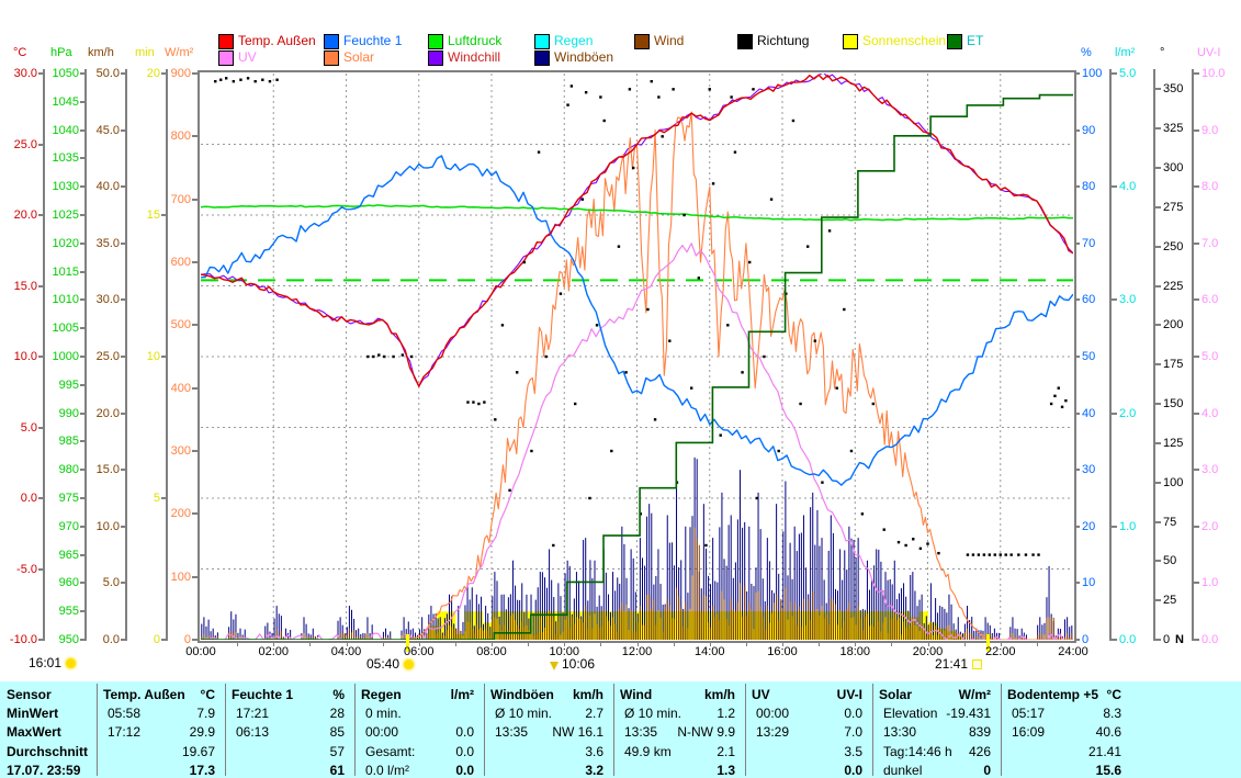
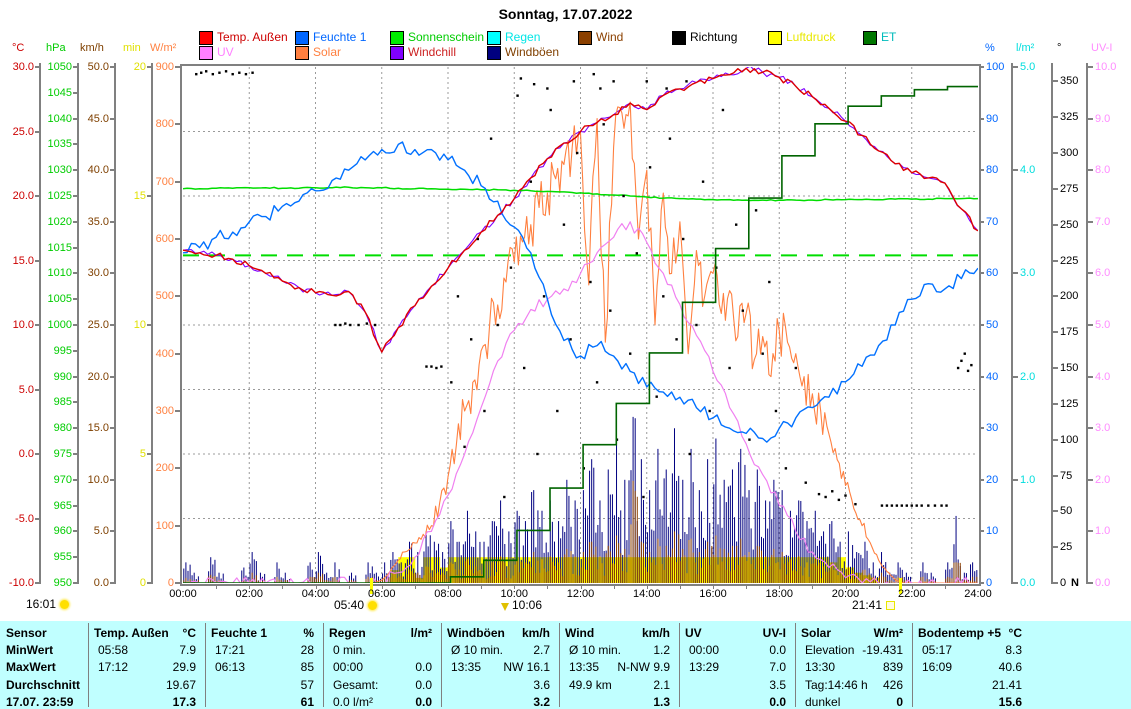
+ Sonntag, 17.07.2022
  16:01
  05:40
  10:06
  21:41
  Sensor
  MinWert
  MaxWert
  Durchschnitt
  17.07. 23:59
  Temp. Außen
  °C
  05:58
  7.9
  17:12
  29.9
  19.67
  17.3
  Feuchte 1
  %
  17:21
  28
  06:13
  85
  57
  61
  Regen
  l/m²
  0 min.
  00:00
  0.0
  Gesamt:
  0.0
  0.0 l/m²
  0.0
  Windböen
  km/h
  Ø 10 min.
  2.7
  13:35
  NW 16.1
  3.6
  3.2
  Wind
  km/h
  Ø 10 min.
  1.2
  13:35
  N-NW 9.9
  49.9 km
  2.1
  1.3
  UV
  UV-I
  00:00
  0.0
  13:29
  7.0
  3.5
  0.0
  Solar
  W/m²
  Elevation
  -19.431
  13:30
  839
  Tag:14:46 h
  426
  dunkel
  0
  Bodentemp +5
  °C
  05:17
  8.3
  16:09
  40.6
  21.41
  15.6
  Temp. Außen
  Feuchte 1
- Luftdruck
+ Sonnenschein
  Regen
  Wind
  Richtung
- Sonnenschein
+ Luftdruck
  ET
  UV
  Solar
  Windchill
  Windböen
  °C
  -10.0
  -5.0
  0.0
  5.0
  10.0
  15.0
  20.0
  25.0
  30.0
  hPa
  950
  955
  960
  965
  970
  975
  980
  985
  990
  995
  1000
  1005
  1010
  1015
  1020
  1025
  1030
  1035
  1040
  1045
  1050
  km/h
  0.0
  5.0
  10.0
  15.0
  20.0
  25.0
  30.0
  35.0
  40.0
  45.0
  50.0
  min
  0
  5
  10
  15
  20
  W/m²
  0
  100
  200
  300
  400
  500
  600
  700
  800
  900
  %
  0
  10
  20
  30
  40
  50
  60
  70
  80
  90
  100
  l/m²
  0.0
  1.0
  2.0
  3.0
  4.0
  5.0
  °
  0
  25
  50
  75
  100
  125
  150
  175
  200
  225
  250
  275
  300
  325
  350
  N
  UV-I
  0.0
  1.0
  2.0
  3.0
  4.0
  5.0
  6.0
  7.0
  8.0
  9.0
  10.0
  00:00
  02:00
  04:00
  06:00
  08:00
  10:00
  12:00
  14:00
  16:00
  18:00
  20:00
  22:00
  24:00
